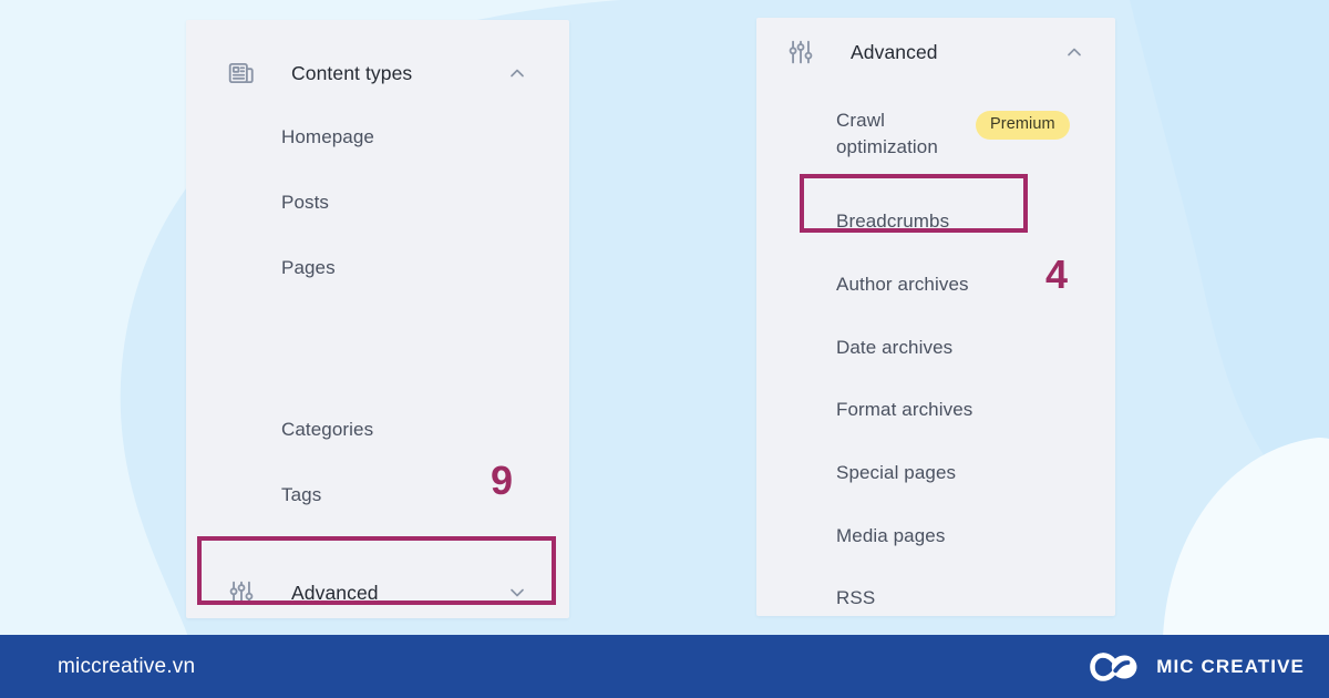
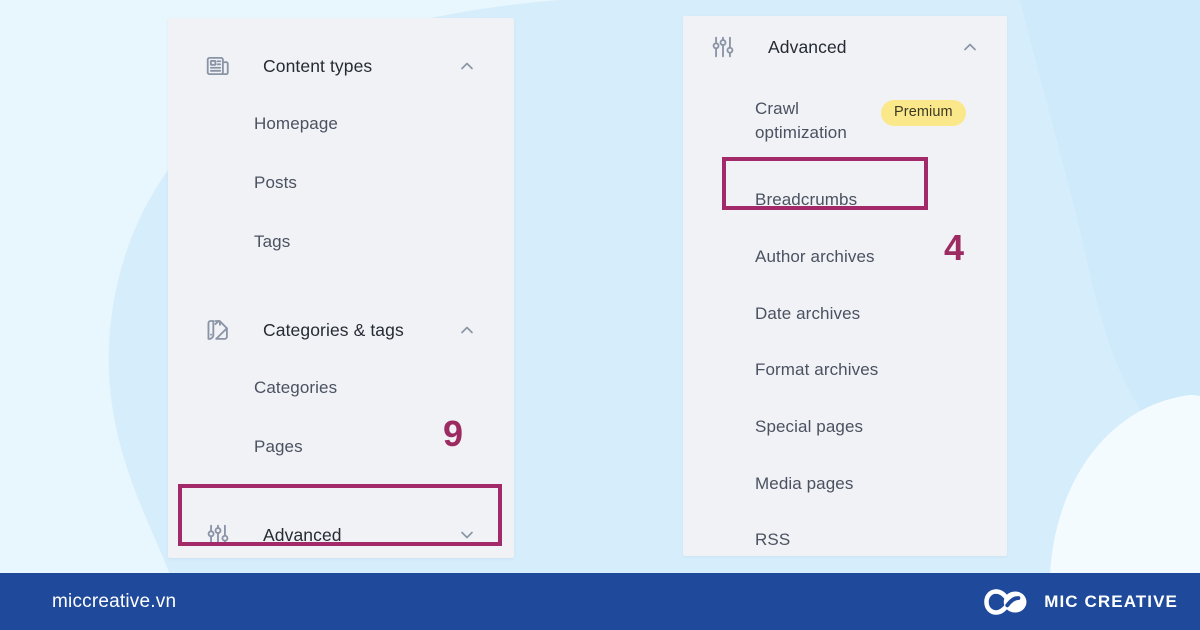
  Content types
  Homepage
  Posts
- Pages
+ Tags
+ Categories & tags
  Categories
- Tags
+ Pages
  Advanced
  9
  Advanced
  Crawl optimization
  Breadcrumbs
  Author archives
  Date archives
  Format archives
  Special pages
  Media pages
  RSS
  Premium
  4
  miccreative.vn
  MIC CREATIVE
